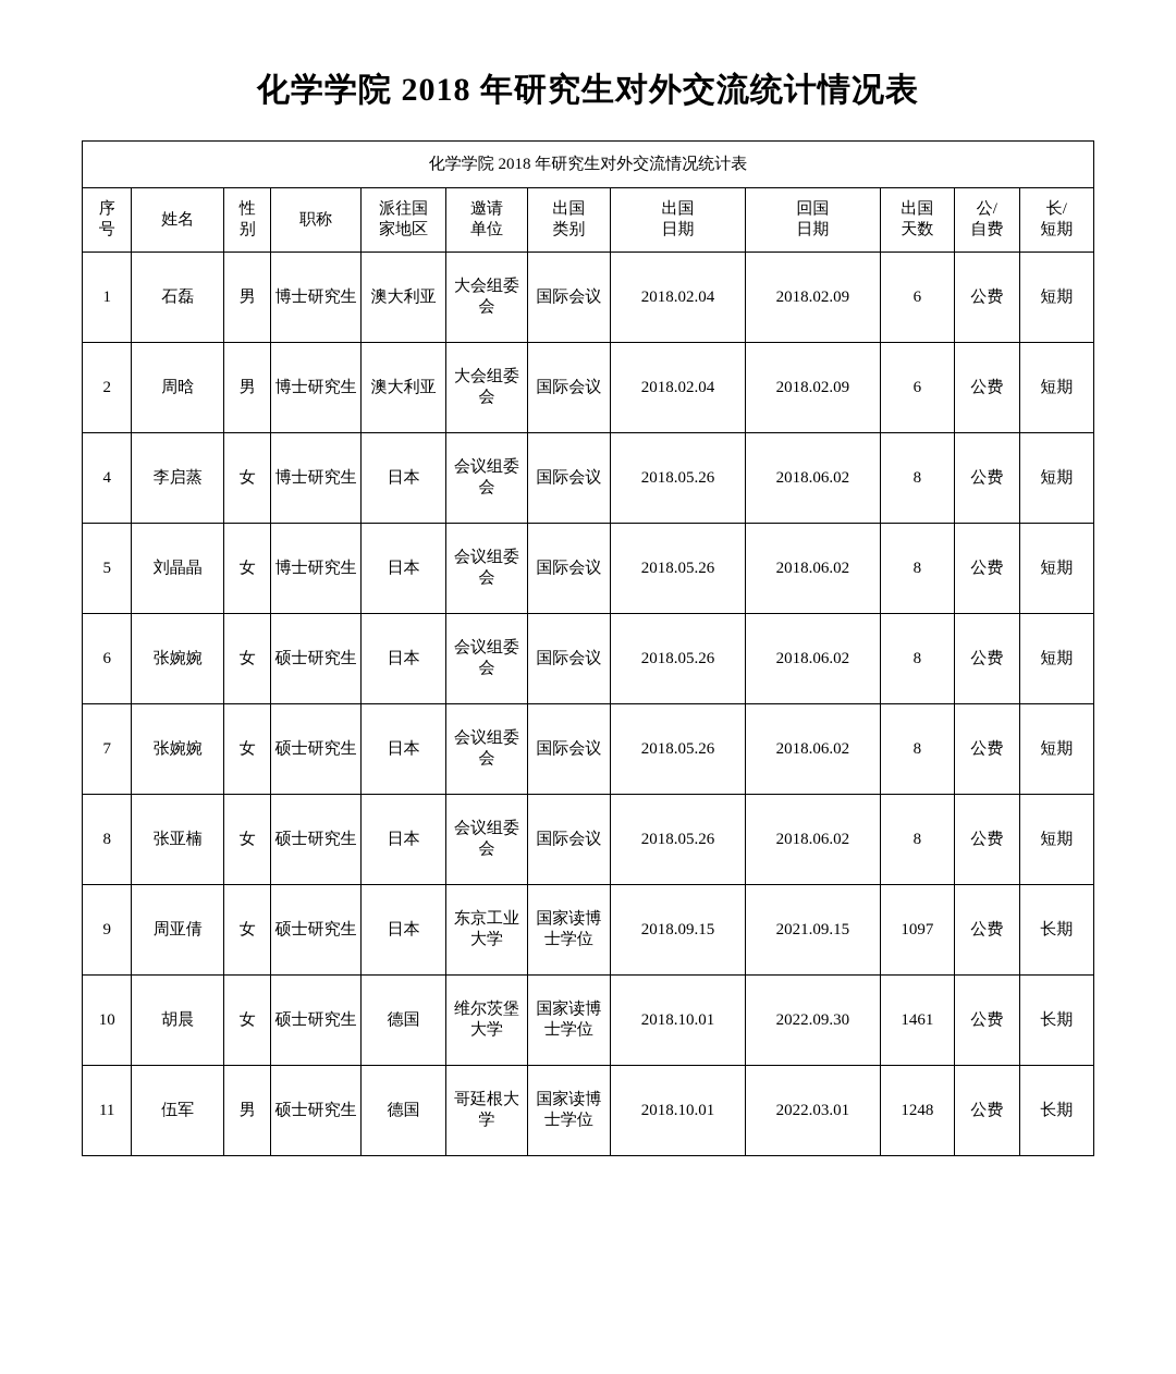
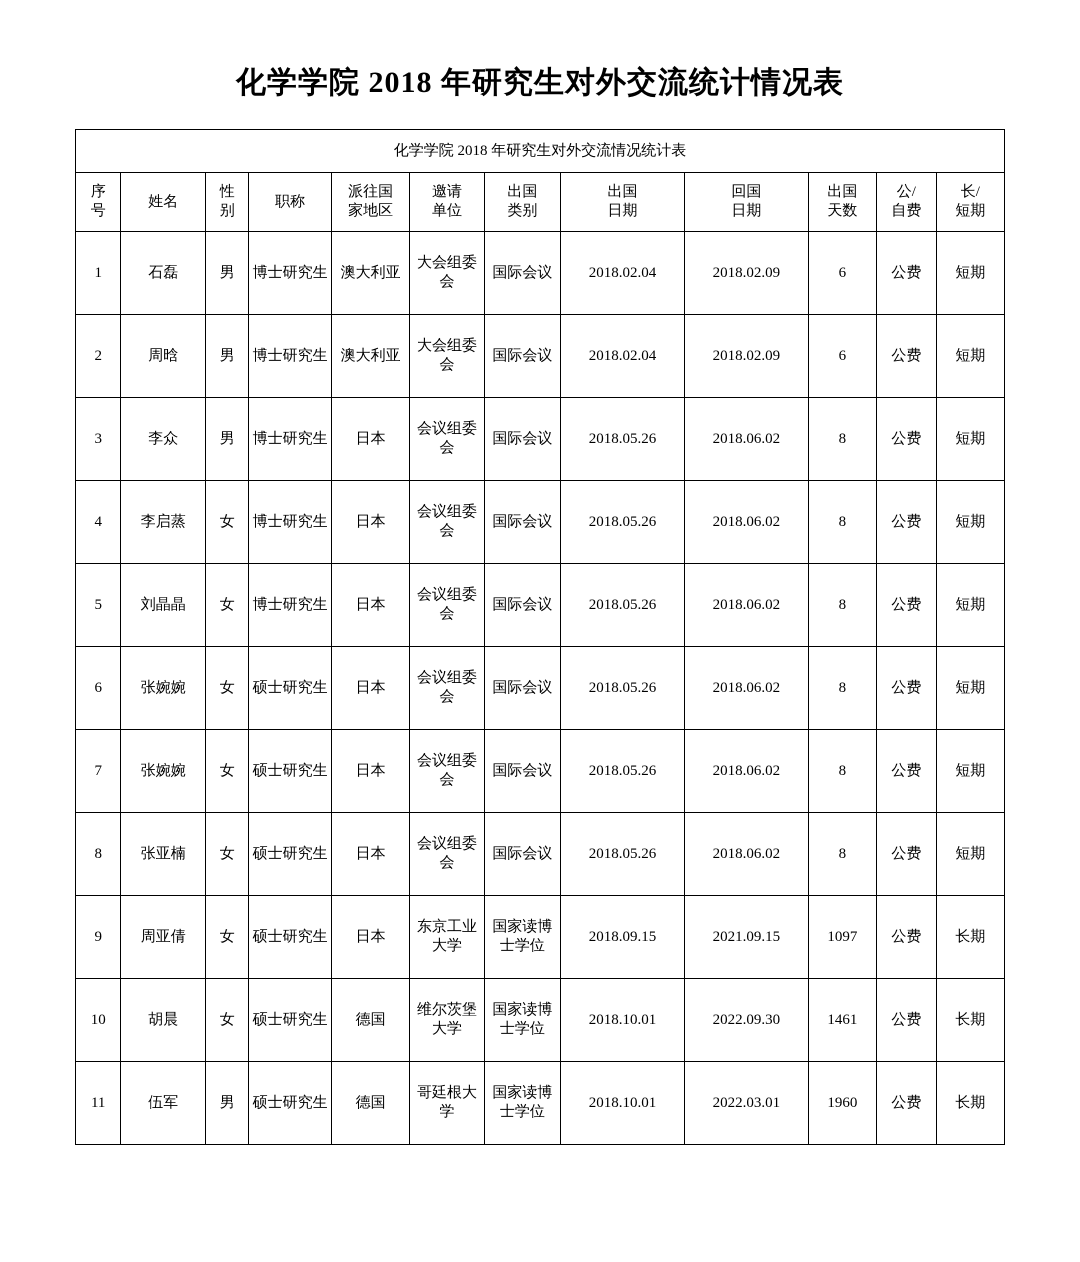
  化学学院 2018 年研究生对外交流统计情况表
  化学学院 2018 年研究生对外交流情况统计表
  序号	姓名	性别	职称	派往国家地区	邀请单位	出国类别	出国日期	回国日期	出国天数	公/自费	长/短期
  1	石磊	男	博士研究生	澳大利亚	大会组委会	国际会议	2018.02.04	2018.02.09	6	公费	短期
  2	周晗	男	博士研究生	澳大利亚	大会组委会	国际会议	2018.02.04	2018.02.09	6	公费	短期
+ 3	李众	男	博士研究生	日本	会议组委会	国际会议	2018.05.26	2018.06.02	8	公费	短期
  4	李启蒸	女	博士研究生	日本	会议组委会	国际会议	2018.05.26	2018.06.02	8	公费	短期
  5	刘晶晶	女	博士研究生	日本	会议组委会	国际会议	2018.05.26	2018.06.02	8	公费	短期
  6	张婉婉	女	硕士研究生	日本	会议组委会	国际会议	2018.05.26	2018.06.02	8	公费	短期
  7	张婉婉	女	硕士研究生	日本	会议组委会	国际会议	2018.05.26	2018.06.02	8	公费	短期
  8	张亚楠	女	硕士研究生	日本	会议组委会	国际会议	2018.05.26	2018.06.02	8	公费	短期
  9	周亚倩	女	硕士研究生	日本	东京工业大学	国家读博士学位	2018.09.15	2021.09.15	1097	公费	长期
  10	胡晨	女	硕士研究生	德国	维尔茨堡大学	国家读博士学位	2018.10.01	2022.09.30	1461	公费	长期
- 11	伍军	男	硕士研究生	德国	哥廷根大学	国家读博士学位	2018.10.01	2022.03.01	1248	公费	长期
+ 11	伍军	男	硕士研究生	德国	哥廷根大学	国家读博士学位	2018.10.01	2022.03.01	1960	公费	长期
